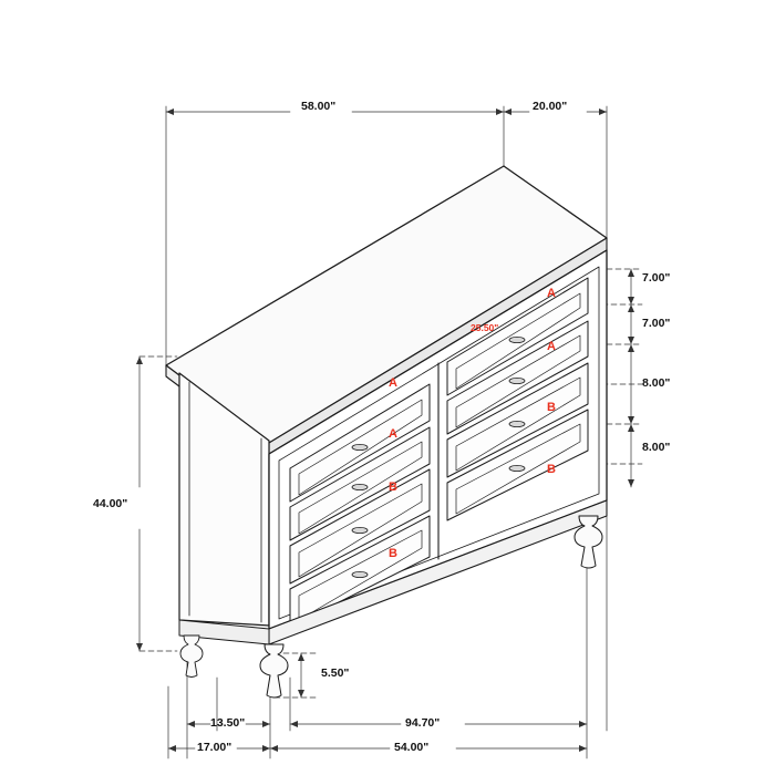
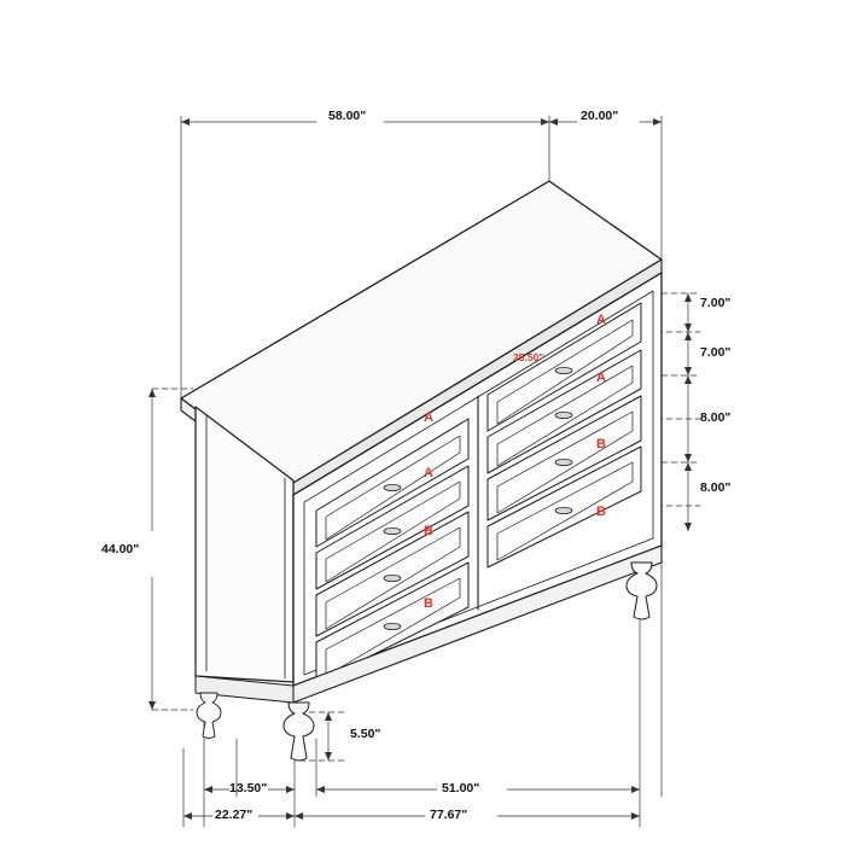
  58.00"
  20.00"
  7.00"
  7.00"
  8.00"
  8.00"
  44.00"
  5.50"
  13.50"
- 17.00"
+ 22.27"
- 94.70"
+ 51.00"
- 54.00"
+ 77.67"
  25.50"
  A
  A
  B
  B
  A
  A
  B
  B
